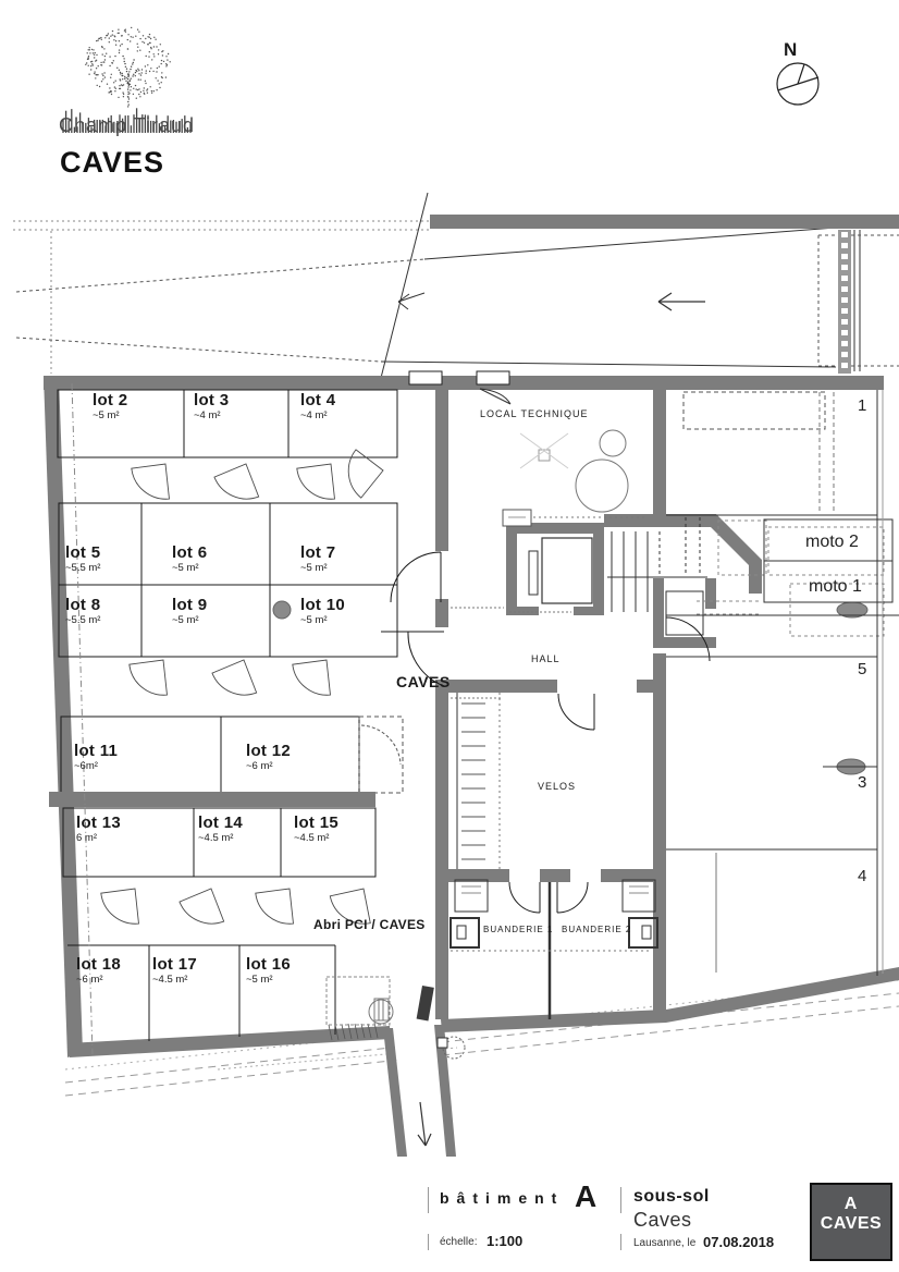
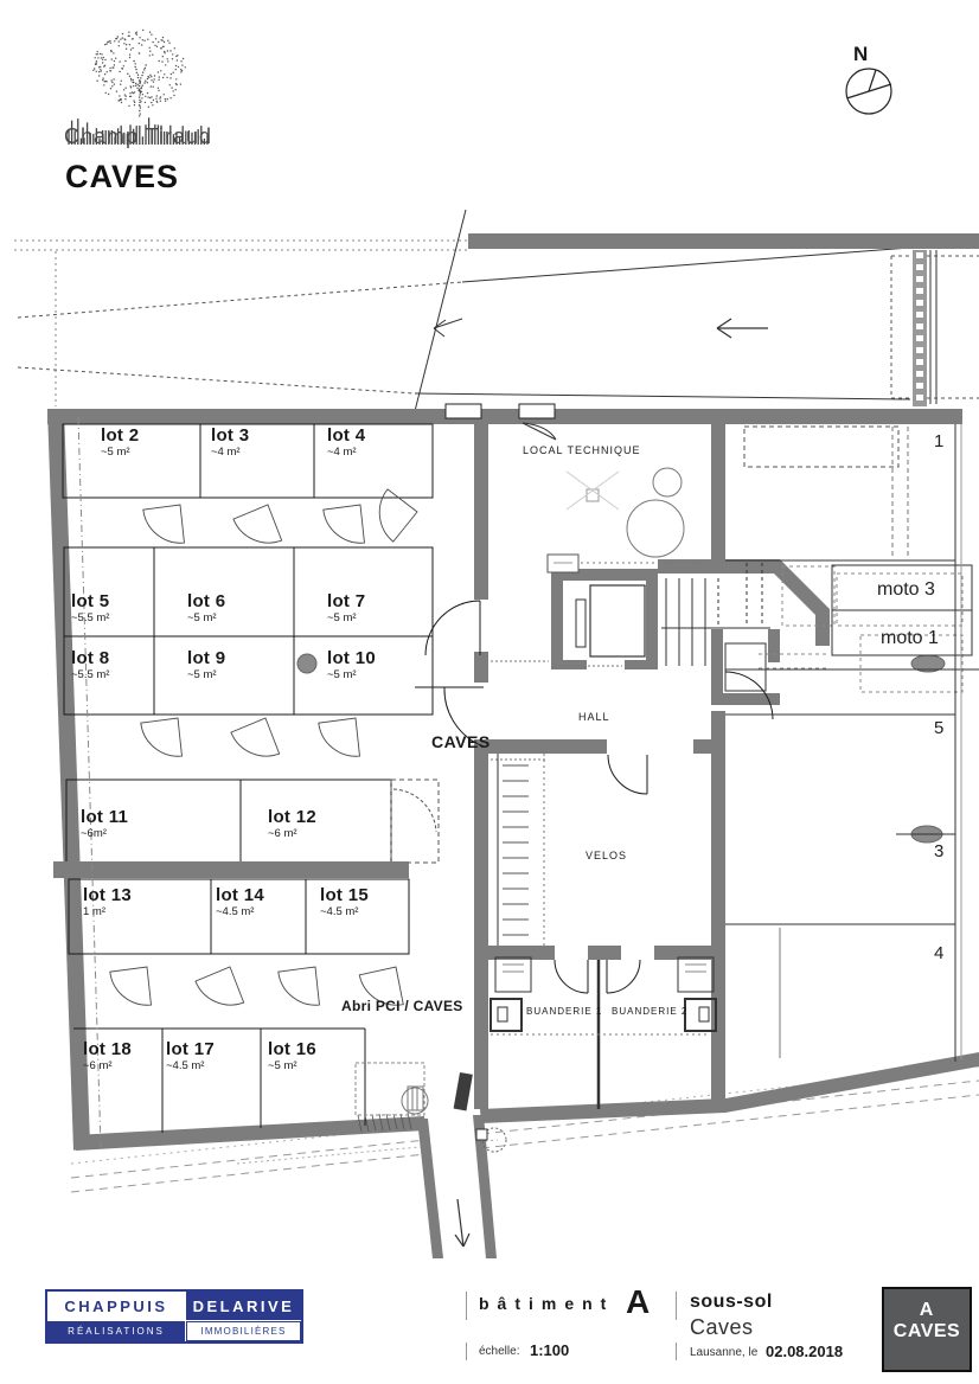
  Champ Tiraud
  CAVES
  N
  lot 2
  ~5 m²
  lot 3
  ~4 m²
  lot 4
  ~4 m²
  lot 5
  ~5.5 m²
  lot 6
  ~5 m²
  lot 7
  ~5 m²
  lot 8
  ~5.5 m²
  lot 9
  ~5 m²
  lot 10
  ~5 m²
  lot 11
  ~6m²
  lot 12
  ~6 m²
  lot 13
- 6 m²
+ 1 m²
  lot 14
  ~4.5 m²
  lot 15
  ~4.5 m²
  lot 16
  ~5 m²
  lot 17
  ~4.5 m²
  lot 18
  ~6 m²
  LOCAL TECHNIQUE
  CAVES
  HALL
  VELOS
  BUANDERIE 1
  BUANDERIE 2
  Abri PCI / CAVES
- moto 2
+ moto 3
  moto 1
  1
  5
  3
  4
+ CHAPPUIS
+ DELARIVE
+ RÉALISATIONS
+ IMMOBILIÈRES
  bâtiment
  A
  sous-sol
  Caves
  échelle:
  1:100
  Lausanne, le
- 07.08.2018
+ 02.08.2018
  A
  CAVES
